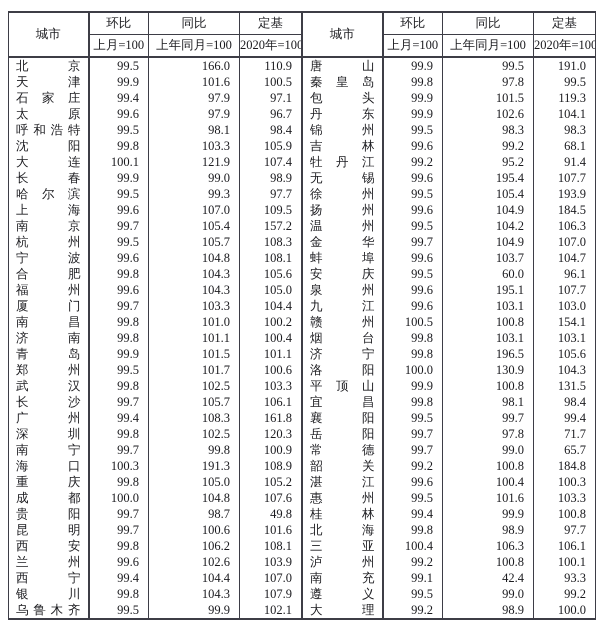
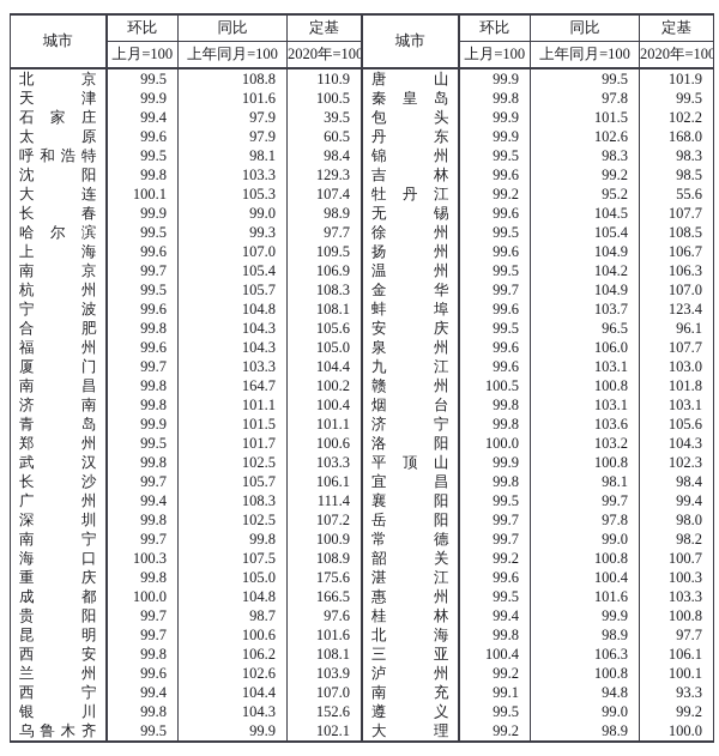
  城市	环比	同比	定基
  上月=100	上年同月=100	2020年=100
- 北 京	99.5	166.0	110.9
+ 北 京	99.5	108.8	110.9
  天 津	99.9	101.6	100.5
- 石 家 庄	99.4	97.9	97.1
+ 石 家 庄	99.4	97.9	39.5
- 太 原	99.6	97.9	96.7
+ 太 原	99.6	97.9	60.5
  呼 和 浩 特	99.5	98.1	98.4
- 沈 阳	99.8	103.3	105.9
+ 沈 阳	99.8	103.3	129.3
- 大 连	100.1	121.9	107.4
+ 大 连	100.1	105.3	107.4
  长 春	99.9	99.0	98.9
  哈 尔 滨	99.5	99.3	97.7
  上 海	99.6	107.0	109.5
- 南 京	99.7	105.4	157.2
+ 南 京	99.7	105.4	106.9
  杭 州	99.5	105.7	108.3
  宁 波	99.6	104.8	108.1
  合 肥	99.8	104.3	105.6
  福 州	99.6	104.3	105.0
  厦 门	99.7	103.3	104.4
- 南 昌	99.8	101.0	100.2
+ 南 昌	99.8	164.7	100.2
  济 南	99.8	101.1	100.4
  青 岛	99.9	101.5	101.1
  郑 州	99.5	101.7	100.6
  武 汉	99.8	102.5	103.3
  长 沙	99.7	105.7	106.1
- 广 州	99.4	108.3	161.8
+ 广 州	99.4	108.3	111.4
- 深 圳	99.8	102.5	120.3
+ 深 圳	99.8	102.5	107.2
  南 宁	99.7	99.8	100.9
- 海 口	100.3	191.3	108.9
+ 海 口	100.3	107.5	108.9
- 重 庆	99.8	105.0	105.2
+ 重 庆	99.8	105.0	175.6
- 成 都	100.0	104.8	107.6
+ 成 都	100.0	104.8	166.5
- 贵 阳	99.7	98.7	49.8
+ 贵 阳	99.7	98.7	97.6
  昆 明	99.7	100.6	101.6
  西 安	99.8	106.2	108.1
  兰 州	99.6	102.6	103.9
  西 宁	99.4	104.4	107.0
- 银 川	99.8	104.3	107.9
+ 银 川	99.8	104.3	152.6
  乌 鲁 木 齐	99.5	99.9	102.1
  城市	环比	同比	定基
  上月=100	上年同月=100	2020年=100
- 唐 山	99.9	99.5	191.0
+ 唐 山	99.9	99.5	101.9
  秦 皇 岛	99.8	97.8	99.5
- 包 头	99.9	101.5	119.3
+ 包 头	99.9	101.5	102.2
- 丹 东	99.9	102.6	104.1
+ 丹 东	99.9	102.6	168.0
  锦 州	99.5	98.3	98.3
- 吉 林	99.6	99.2	68.1
+ 吉 林	99.6	99.2	98.5
- 牡 丹 江	99.2	95.2	91.4
+ 牡 丹 江	99.2	95.2	55.6
- 无 锡	99.6	195.4	107.7
+ 无 锡	99.6	104.5	107.7
- 徐 州	99.5	105.4	193.9
+ 徐 州	99.5	105.4	108.5
- 扬 州	99.6	104.9	184.5
+ 扬 州	99.6	104.9	106.7
  温 州	99.5	104.2	106.3
  金 华	99.7	104.9	107.0
- 蚌 埠	99.6	103.7	104.7
+ 蚌 埠	99.6	103.7	123.4
- 安 庆	99.5	60.0	96.1
+ 安 庆	99.5	96.5	96.1
- 泉 州	99.6	195.1	107.7
+ 泉 州	99.6	106.0	107.7
  九 江	99.6	103.1	103.0
- 赣 州	100.5	100.8	154.1
+ 赣 州	100.5	100.8	101.8
  烟 台	99.8	103.1	103.1
- 济 宁	99.8	196.5	105.6
+ 济 宁	99.8	103.6	105.6
- 洛 阳	100.0	130.9	104.3
+ 洛 阳	100.0	103.2	104.3
- 平 顶 山	99.9	100.8	131.5
+ 平 顶 山	99.9	100.8	102.3
  宜 昌	99.8	98.1	98.4
  襄 阳	99.5	99.7	99.4
- 岳 阳	99.7	97.8	71.7
+ 岳 阳	99.7	97.8	98.0
- 常 德	99.7	99.0	65.7
+ 常 德	99.7	99.0	98.2
- 韶 关	99.2	100.8	184.8
+ 韶 关	99.2	100.8	100.7
  湛 江	99.6	100.4	100.3
  惠 州	99.5	101.6	103.3
  桂 林	99.4	99.9	100.8
  北 海	99.8	98.9	97.7
  三 亚	100.4	106.3	106.1
  泸 州	99.2	100.8	100.1
- 南 充	99.1	42.4	93.3
+ 南 充	99.1	94.8	93.3
  遵 义	99.5	99.0	99.2
  大 理	99.2	98.9	100.0
